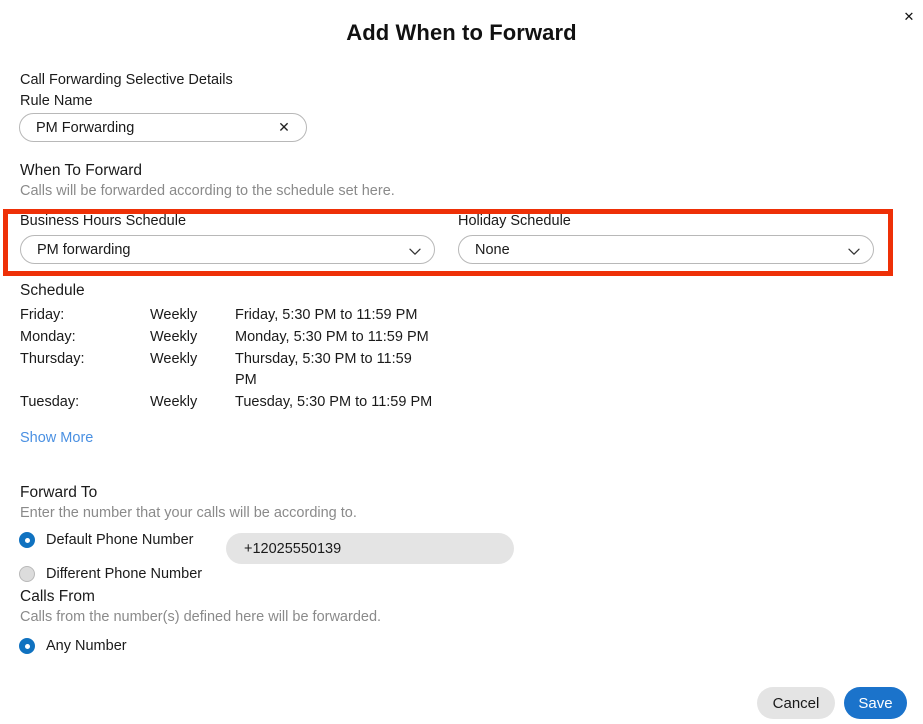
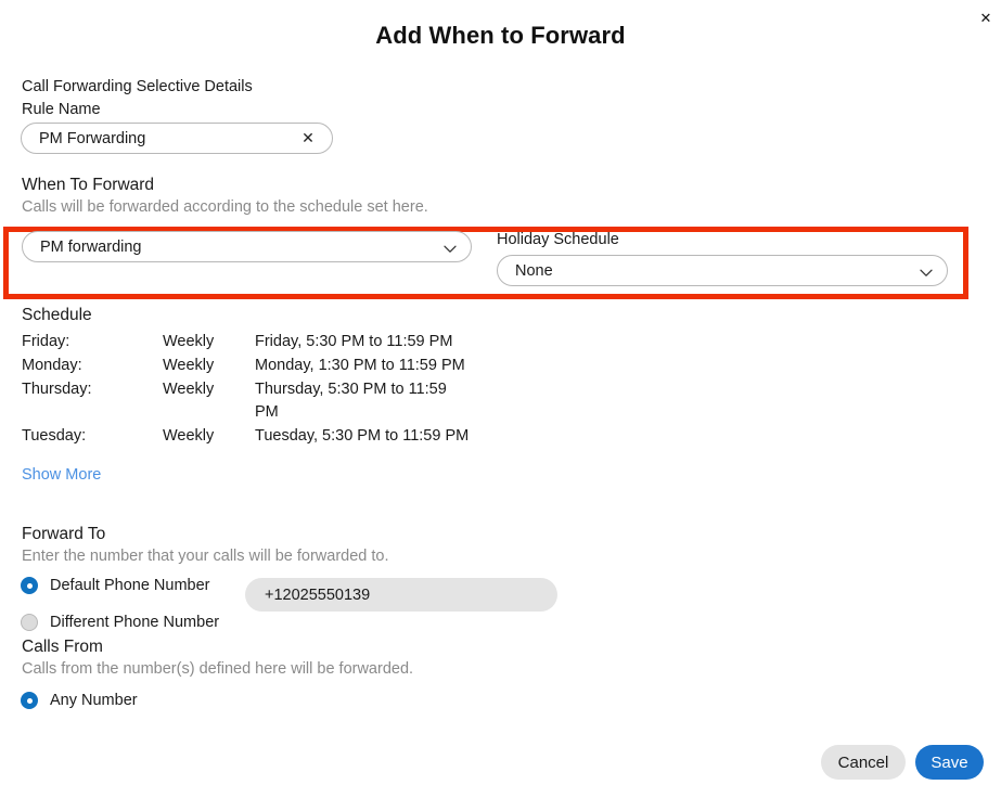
  ✕
  Add When to Forward
  Call Forwarding Selective Details
  Rule Name
  PM Forwarding
  ✕
  When To Forward
  Calls will be forwarded according to the schedule set here.
- Business Hours Schedule
  PM forwarding
  Holiday Schedule
  None
  Schedule
  Friday:	Weekly	Friday, 5:30 PM to 11:59 PM
- Monday:	Weekly	Monday, 5:30 PM to 11:59 PM
+ Monday:	Weekly	Monday, 1:30 PM to 11:59 PM
  Thursday:	Weekly	Thursday, 5:30 PM to 11:59 PM
  Tuesday:	Weekly	Tuesday, 5:30 PM to 11:59 PM
  Show More
  Forward To
- Enter the number that your calls will be according to.
+ Enter the number that your calls will be forwarded to.
  Default Phone Number
  +12025550139
  Different Phone Number
  Calls From
  Calls from the number(s) defined here will be forwarded.
  Any Number
  Cancel
  Save
